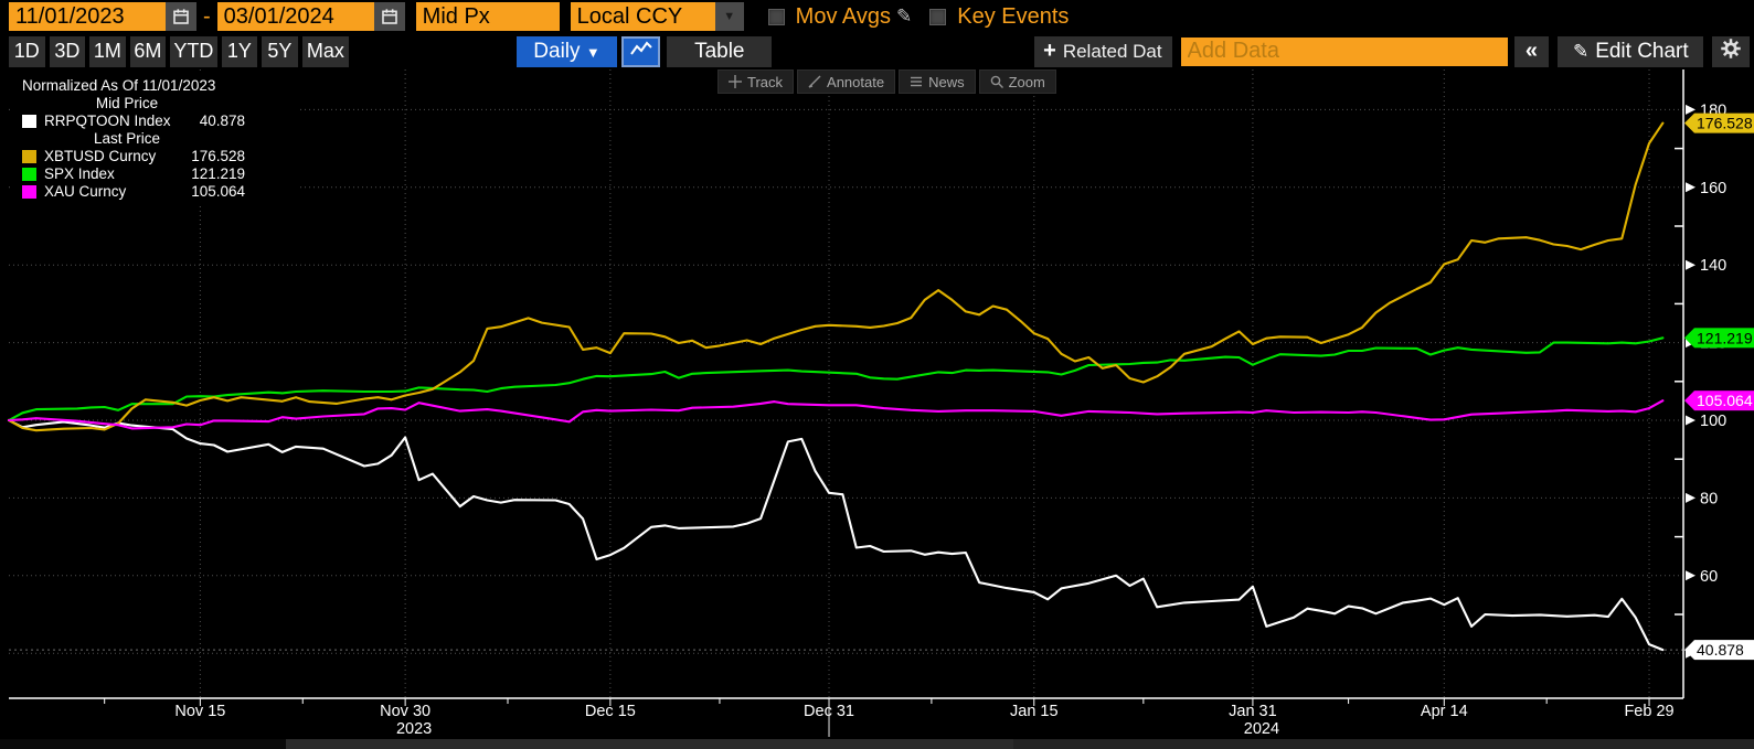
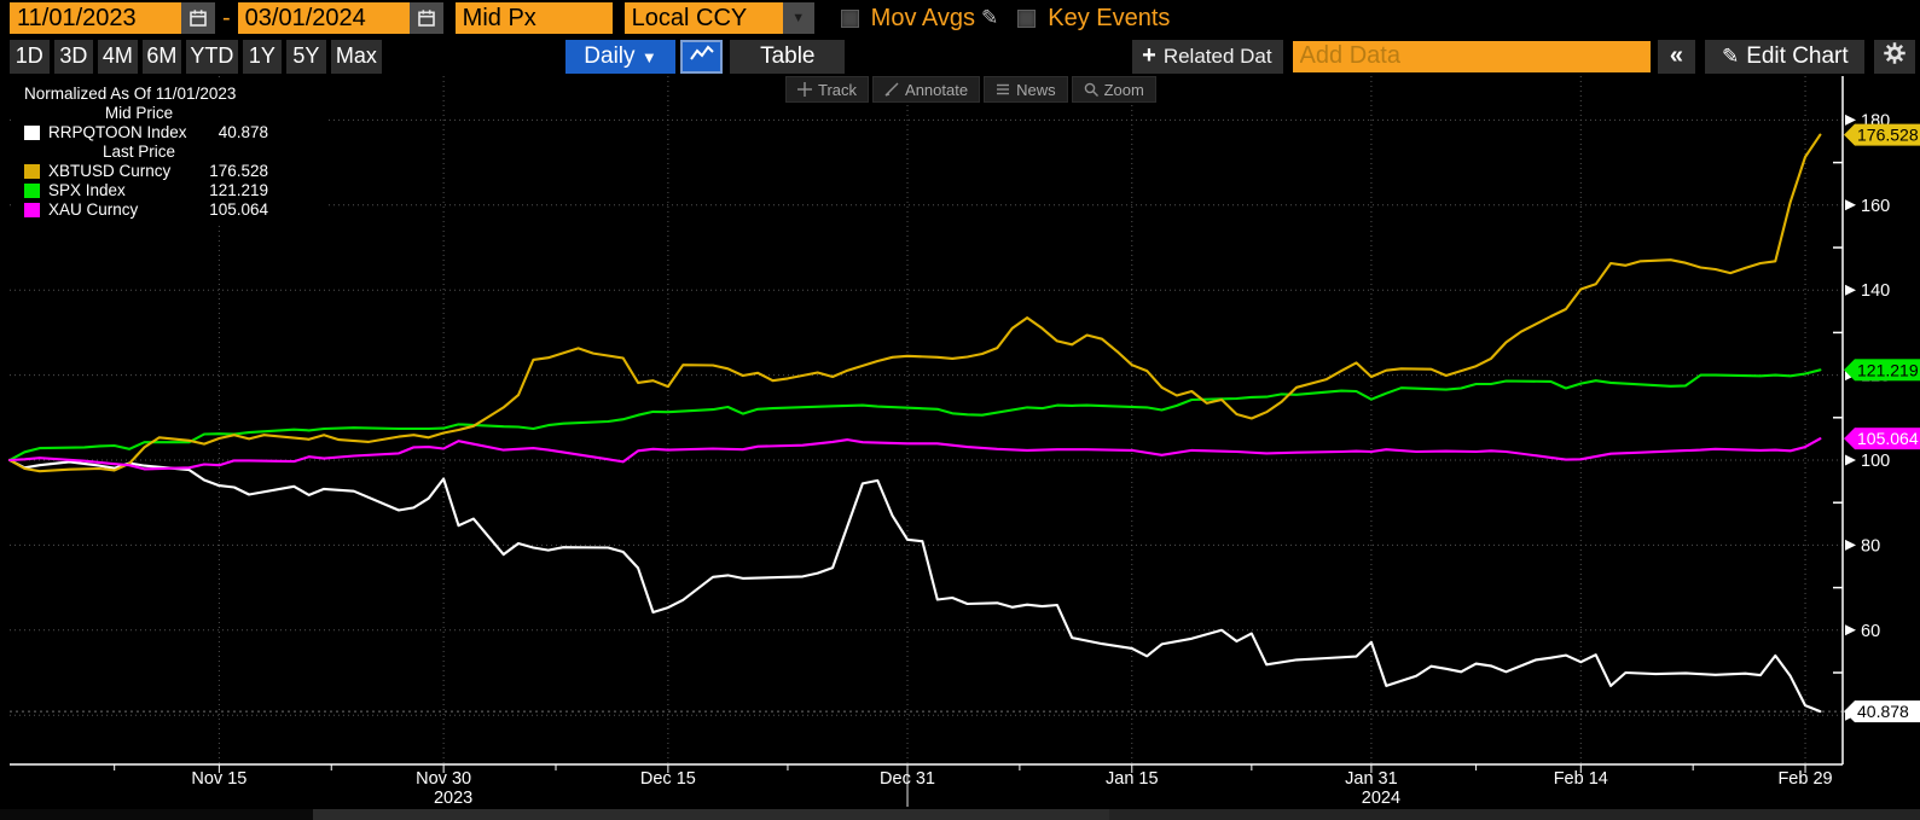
  Nov 15
  Nov 30
  2023
  Dec 15
  Dec 31
  Jan 15
  Jan 31
  2024
- Apr 14
+ Feb 14
  Feb 29
  180
  160
  140
  100
  80
  60
  40.878
  176.528
  121.219
  105.064
  11/01/2023
  -
  03/01/2024
  Mid Px
  Local CCY
  ▼
  Mov Avgs
  ✎
  Key Events
  1D
  3D
- 1M
+ 4M
  6M
  YTD
  1Y
  5Y
  Max
  Daily ▼
  Table
  + Related Dat
  Add Data
  «
  ✎ Edit Chart
  Track
  Annotate
  News
  Zoom
  Normalized As Of 11/01/2023
  Mid Price
  RRPQTOON Index
  40.878
  Last Price
  XBTUSD Curncy
  176.528
  SPX Index
  121.219
  XAU Curncy
  105.064
